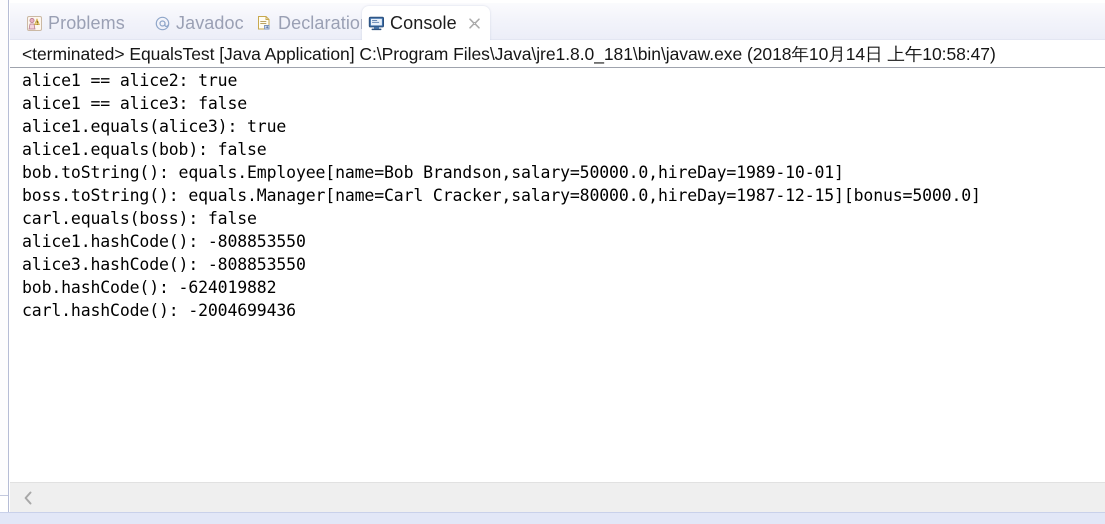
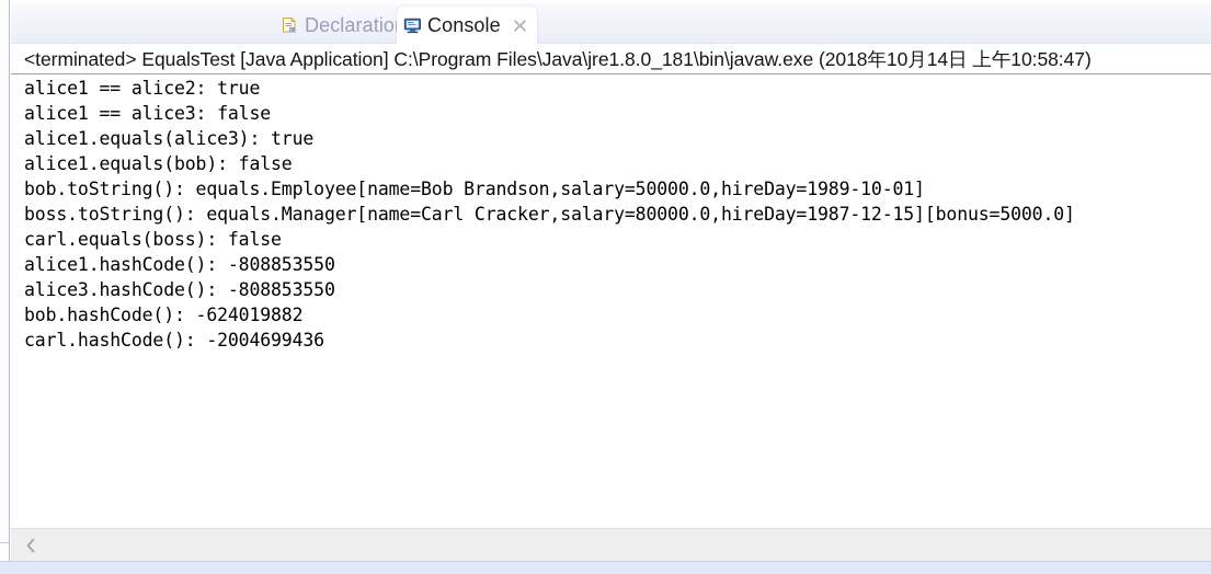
- Problems
- Javadoc
  Declaratio
  Console
  <terminated> EqualsTest [Java Application] C:\Program Files\Java\jre1.8.0_181\bin\javaw.exe (2018年10月14日 上午10:58:47)
  alice1 == alice2: true
  alice1 == alice3: false
  alice1.equals(alice3): true
  alice1.equals(bob): false
  bob.toString(): equals.Employee[name=Bob Brandson,salary=50000.0,hireDay=1989-10-01]
  boss.toString(): equals.Manager[name=Carl Cracker,salary=80000.0,hireDay=1987-12-15][bonus=5000.0]
  carl.equals(boss): false
  alice1.hashCode(): -808853550
  alice3.hashCode(): -808853550
  bob.hashCode(): -624019882
  carl.hashCode(): -2004699436
